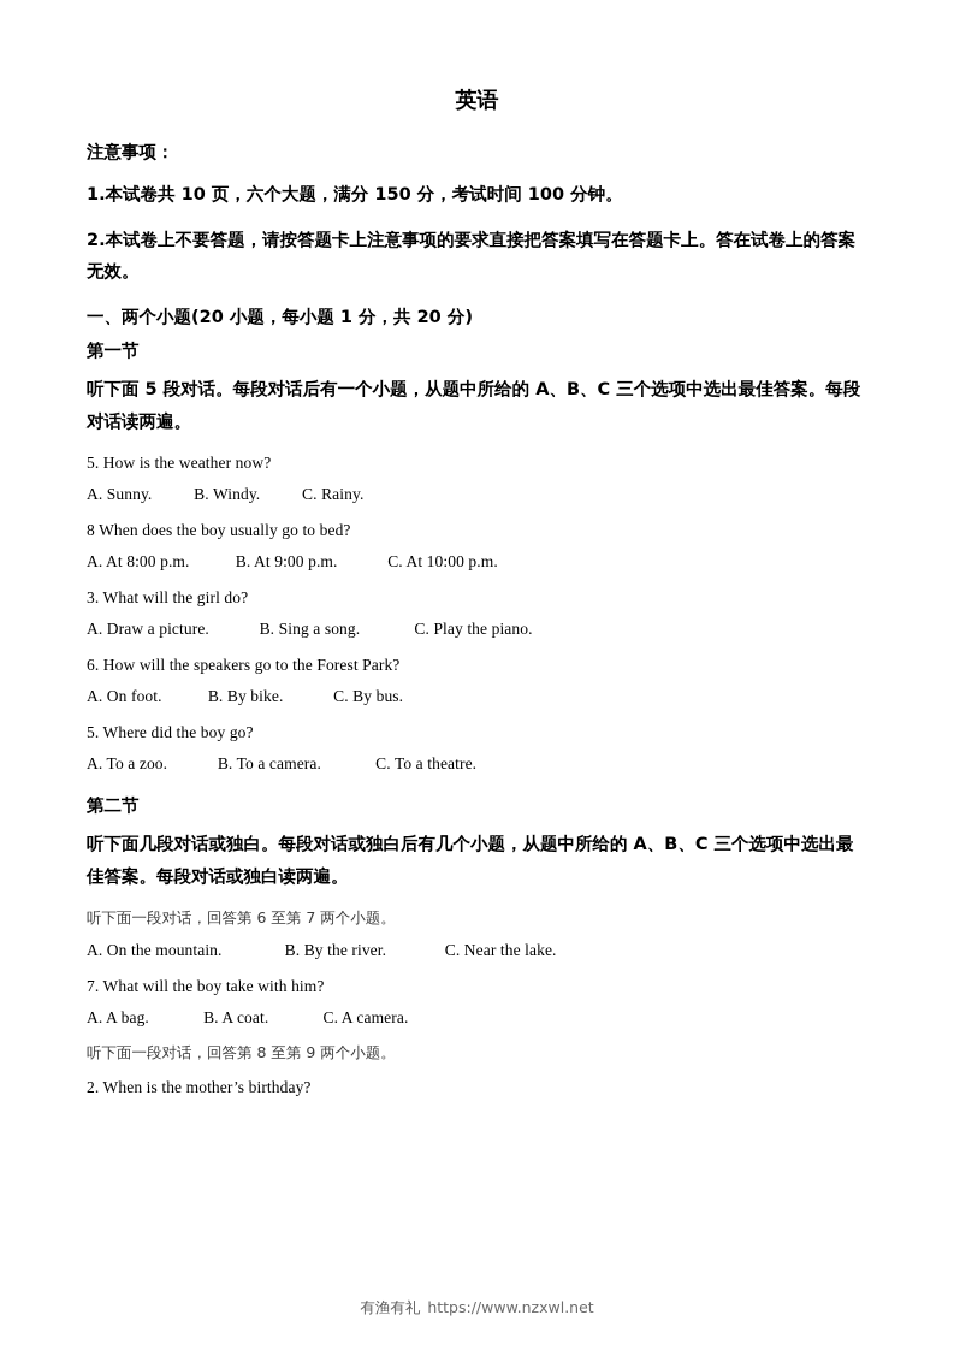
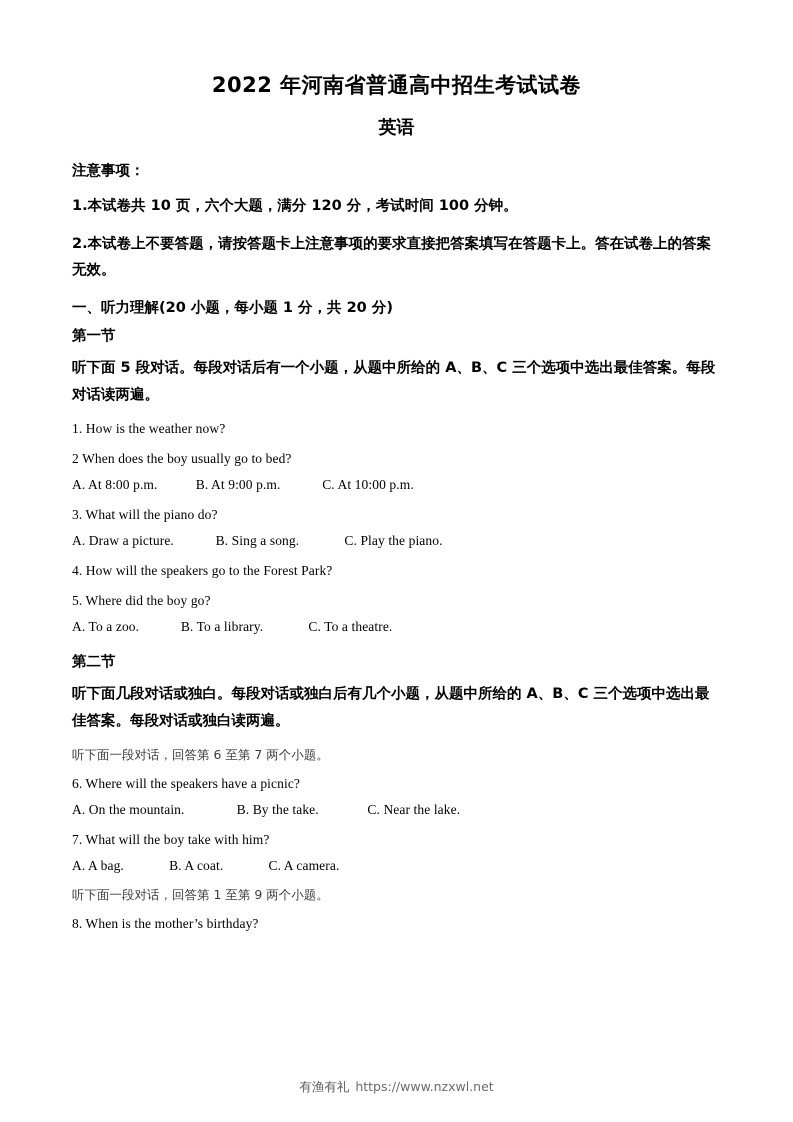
+ 2022 年河南省普通高中招生考试试卷
  英语
  注意事项：
- 1.本试卷共 10 页，六个大题，满分 150 分，考试时间 100 分钟。
+ 1.本试卷共 10 页，六个大题，满分 120 分，考试时间 100 分钟。
  2.本试卷上不要答题，请按答题卡上注意事项的要求直接把答案填写在答题卡上。答在试卷上的答案无效。
- 一、两个小题(20 小题，每小题 1 分，共 20 分)
+ 一、听力理解(20 小题，每小题 1 分，共 20 分)
  第一节
  听下面 5 段对话。每段对话后有一个小题，从题中所给的 A、B、C 三个选项中选出最佳答案。每段对话读两遍。
- 5. How is the weather now?
+ 1. How is the weather now?
- A. Sunny. B. Windy. C. Rainy.
- 8 When does the boy usually go to bed?
+ 2 When does the boy usually go to bed?
  A. At 8:00 p.m. B. At 9:00 p.m. C. At 10:00 p.m.
- 3. What will the girl do?
+ 3. What will the piano do?
  A. Draw a picture. B. Sing a song. C. Play the piano.
- 6. How will the speakers go to the Forest Park?
+ 4. How will the speakers go to the Forest Park?
- A. On foot. B. By bike. C. By bus.
  5. Where did the boy go?
- A. To a zoo. B. To a camera. C. To a theatre.
+ A. To a zoo. B. To a library. C. To a theatre.
  第二节
  听下面几段对话或独白。每段对话或独白后有几个小题，从题中所给的 A、B、C 三个选项中选出最佳答案。每段对话或独白读两遍。
  听下面一段对话，回答第 6 至第 7 两个小题。
+ 6. Where will the speakers have a picnic?
- A. On the mountain. B. By the river. C. Near the lake.
+ A. On the mountain. B. By the take. C. Near the lake.
  7. What will the boy take with him?
  A. A bag. B. A coat. C. A camera.
- 听下面一段对话，回答第 8 至第 9 两个小题。
+ 听下面一段对话，回答第 1 至第 9 两个小题。
- 2. When is the mother’s birthday?
+ 8. When is the mother’s birthday?
  有渔有礼 https://www.nzxwl.net
